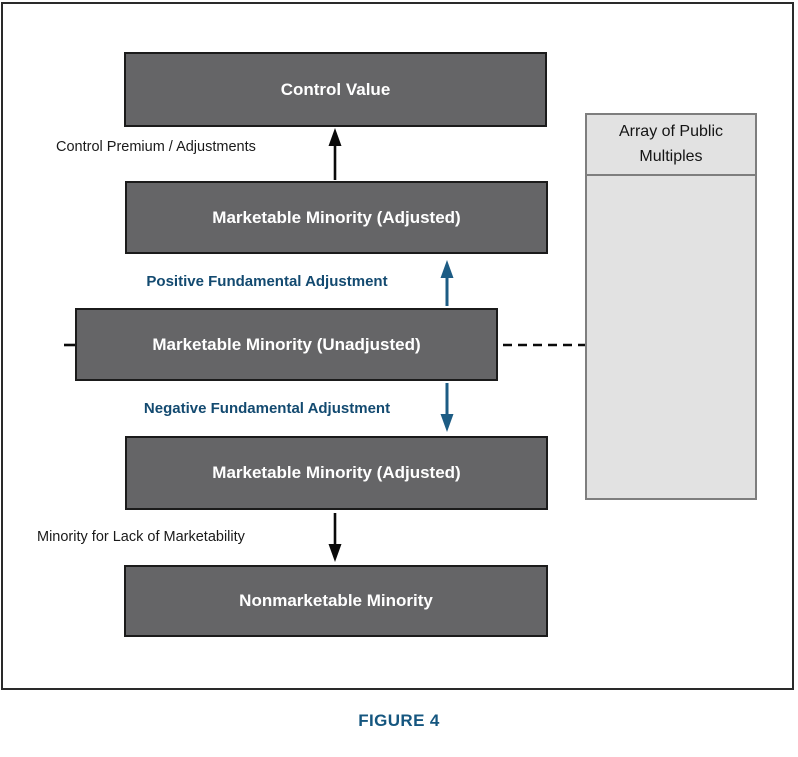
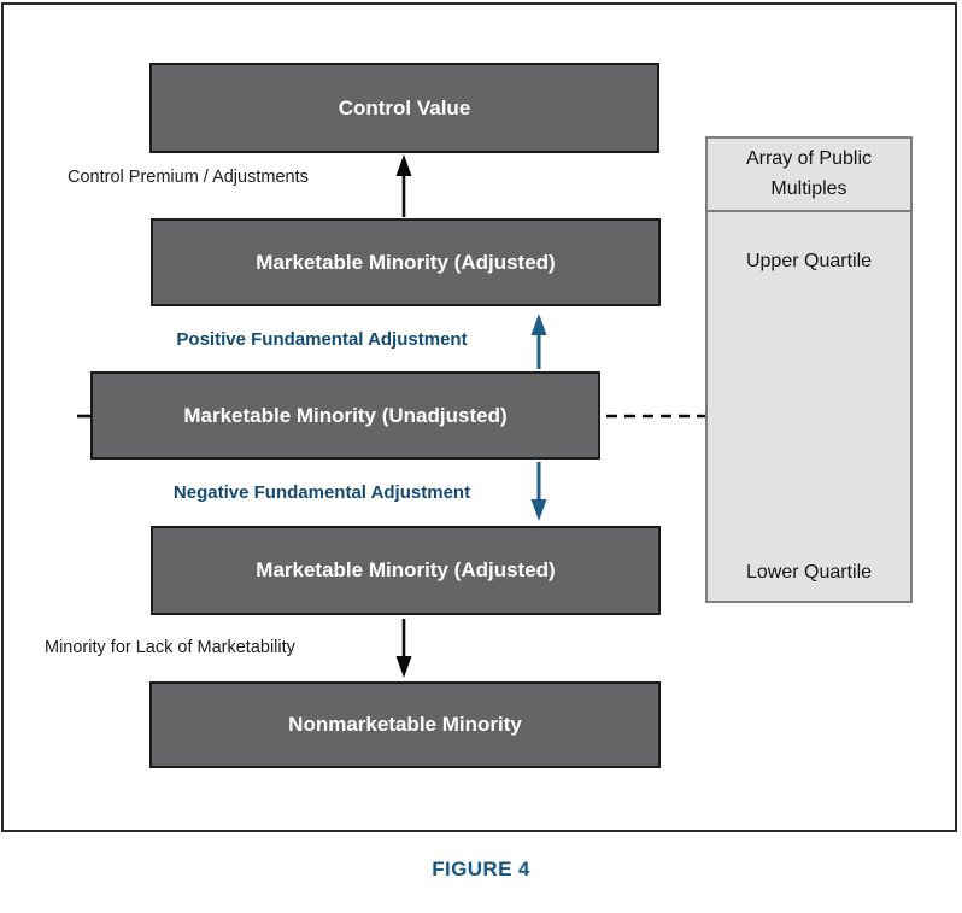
  Control Value
  Marketable Minority (Adjusted)
  Marketable Minority (Unadjusted)
  Marketable Minority (Adjusted)
  Nonmarketable Minority
  Control Premium / Adjustments
  Positive Fundamental Adjustment
  Negative Fundamental Adjustment
  Minority for Lack of Marketability
  Array of Public Multiples
+ Upper Quartile
+ Lower Quartile
  FIGURE 4
